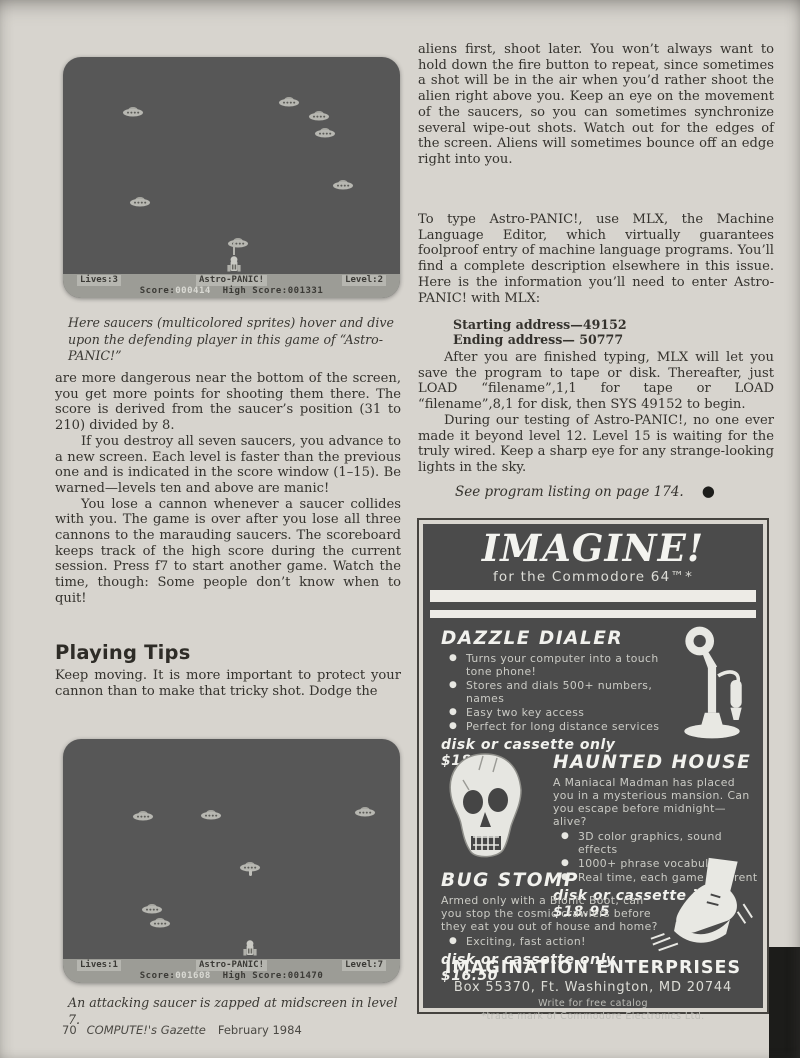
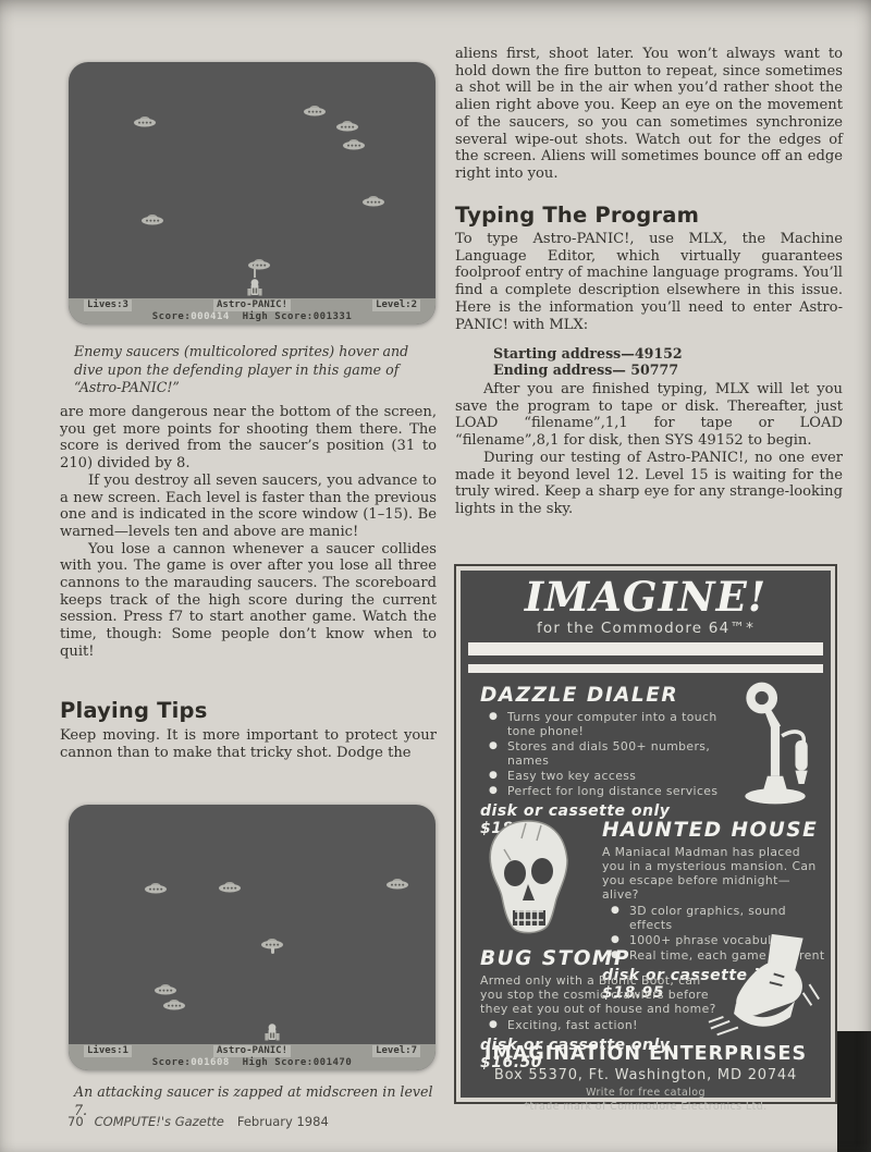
  Lives:3
  Astro-PANIC!
  Level:2
  Score:000414 High Score:001331
- Here saucers (multicolored sprites) hover and dive upon the defending player in this game of “Astro-PANIC!”
+ Enemy saucers (multicolored sprites) hover and dive upon the defending player in this game of “Astro-PANIC!”
  are more dangerous near the bottom of the screen, you get more points for shooting them there. The score is derived from the saucer’s position (31 to 210) divided by 8.
  If you destroy all seven saucers, you advance to a new screen. Each level is faster than the previous one and is indicated in the score window (1–15). Be warned—levels ten and above are manic!
  You lose a cannon whenever a saucer collides with you. The game is over after you lose all three cannons to the marauding saucers. The scoreboard keeps track of the high score during the current session. Press f7 to start another game. Watch the time, though: Some people don’t know when to quit!
  Playing Tips
  Keep moving. It is more important to protect your cannon than to make that tricky shot. Dodge the
  Lives:1
  Astro-PANIC!
  Level:7
  Score:001608 High Score:001470
  An attacking saucer is zapped at midscreen in level 7.
  70 COMPUTE!'s Gazette February 1984
  aliens first, shoot later. You won’t always want to hold down the fire button to repeat, since sometimes a shot will be in the air when you’d rather shoot the alien right above you. Keep an eye on the movement of the saucers, so you can sometimes synchronize several wipe-out shots. Watch out for the edges of the screen. Aliens will sometimes bounce off an edge right into you.
+ Typing The Program
  To type Astro-PANIC!, use MLX, the Machine Language Editor, which virtually guarantees foolproof entry of machine language programs. You’ll find a complete description elsewhere in this issue. Here is the information you’ll need to enter Astro-PANIC! with MLX:
  Starting address—49152
  Ending address— 50777
  After you are finished typing, MLX will let you save the program to tape or disk. Thereafter, just LOAD “filename”,1,1 for tape or LOAD “filename”,8,1 for disk, then SYS 49152 to begin.
  During our testing of Astro-PANIC!, no one ever made it beyond level 12. Level 15 is waiting for the truly wired. Keep a sharp eye for any strange-looking lights in the sky.
- See program listing on page 174. ●
  IMAGINE!
  for the Commodore 64™*
  DAZZLE DIALER
  ●
  Turns your computer into a touch tone phone!
  ●
  Stores and dials 500+ numbers, names
  ●
  Easy two key access
  ●
  Perfect for long distance services
  disk or cassette only $1
  HAUNTED HOUSE
  A Maniacal Madman has placed you in a mysterious mansion. Can you escape before midnight— alive?
  ●
  3D color graphics, sound effects
  ●
  1000+ phrase vocabul
  ●
  Real time, each gamerent
  disk or cassette $18.95
  BUG STOMP
  Armed only with a Bionic Boot, can you stop the cosmic crawlers before they eat you out of house and home?
  ●
  Exciting, fast action!
  disk or cassette only $16.50
  IMAGINATION ENTERPRISES
  Box 55370, Ft. Washington, MD 20744
  Write for free catalog
  *trade mark of Commodore Electronics Ltd.
